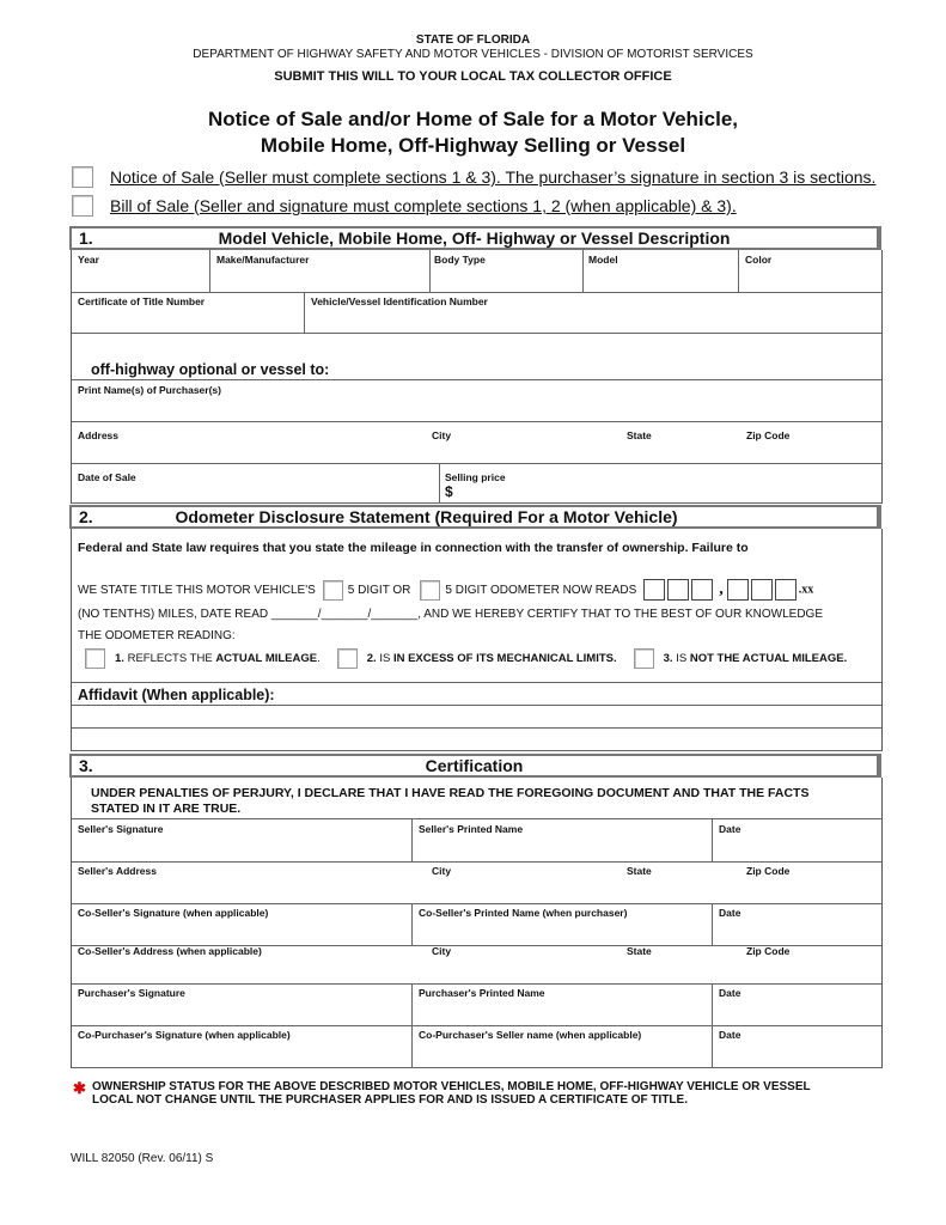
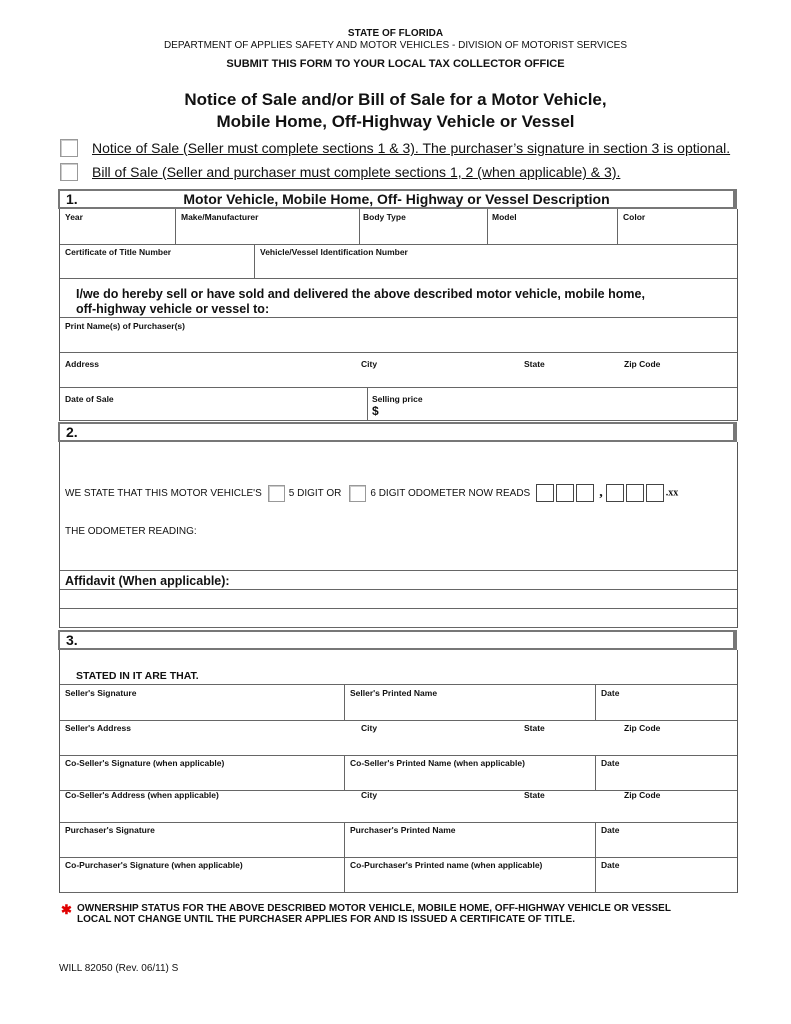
  STATE OF FLORIDA
- DEPARTMENT OF HIGHWAY SAFETY AND MOTOR VEHICLES - DIVISION OF MOTORIST SERVICES
+ DEPARTMENT OF APPLIES SAFETY AND MOTOR VEHICLES - DIVISION OF MOTORIST SERVICES
- SUBMIT THIS WILL TO YOUR LOCAL TAX COLLECTOR OFFICE
+ SUBMIT THIS FORM TO YOUR LOCAL TAX COLLECTOR OFFICE
- Notice of Sale and/or Home of Sale for a Motor Vehicle,
+ Notice of Sale and/or Bill of Sale for a Motor Vehicle,
- Mobile Home, Off-Highway Selling or Vessel
+ Mobile Home, Off-Highway Vehicle or Vessel
- Notice of Sale (Seller must complete sections 1 & 3). The purchaser’s signature in section 3 is sections.
+ Notice of Sale (Seller must complete sections 1 & 3). The purchaser’s signature in section 3 is optional.
- Bill of Sale (Seller and signature must complete sections 1, 2 (when applicable) & 3).
+ Bill of Sale (Seller and purchaser must complete sections 1, 2 (when applicable) & 3).
  1.
- Model Vehicle, Mobile Home, Off- Highway or Vessel Description
+ Motor Vehicle, Mobile Home, Off- Highway or Vessel Description
  Year
  Make/Manufacturer
  Body Type
  Model
  Color
  Certificate of Title Number
  Vehicle/Vessel Identification Number
+ I/we do hereby sell or have sold and delivered the above described motor vehicle, mobile home,
- off-highway optional or vessel to:
+ off-highway vehicle or vessel to:
  Print Name(s) of Purchaser(s)
  Address
  City
  State
  Zip Code
  Date of Sale
  Selling price
  $
  2.
- Odometer Disclosure Statement (Required For a Motor Vehicle)
- Federal and State law requires that you state the mileage in connection with the transfer of ownership. Failure to
- WE STATE TITLE THIS MOTOR VEHICLE'S
+ WE STATE THAT THIS MOTOR VEHICLE'S
  5 DIGIT OR
- 5 DIGIT ODOMETER NOW READS
+ 6 DIGIT ODOMETER NOW READS
  , .xx
- (NO TENTHS) MILES, DATE READ _______/_______/_______, AND WE HEREBY CERTIFY THAT TO THE BEST OF OUR KNOWLEDGE
  THE ODOMETER READING:
- 1. REFLECTS THE ACTUAL MILEAGE.
- 2. IS IN EXCESS OF ITS MECHANICAL LIMITS.
- 3. IS NOT THE ACTUAL MILEAGE.
  Affidavit (When applicable):
  3.
- Certification
- UNDER PENALTIES OF PERJURY, I DECLARE THAT I HAVE READ THE FOREGOING DOCUMENT AND THAT THE FACTS
- STATED IN IT ARE TRUE.
+ STATED IN IT ARE THAT.
  Seller's Signature
  Seller's Printed Name
  Date
  Seller's Address
  City
  State
  Zip Code
  Co-Seller's Signature (when applicable)
- Co-Seller's Printed Name (when purchaser)
+ Co-Seller's Printed Name (when applicable)
  Date
  Co-Seller's Address (when applicable)
  City
  State
  Zip Code
  Purchaser's Signature
  Purchaser's Printed Name
  Date
  Co-Purchaser's Signature (when applicable)
- Co-Purchaser's Seller name (when applicable)
+ Co-Purchaser's Printed name (when applicable)
  Date
  ✱
- OWNERSHIP STATUS FOR THE ABOVE DESCRIBED MOTOR VEHICLES, MOBILE HOME, OFF-HIGHWAY VEHICLE OR VESSEL
+ OWNERSHIP STATUS FOR THE ABOVE DESCRIBED MOTOR VEHICLE, MOBILE HOME, OFF-HIGHWAY VEHICLE OR VESSEL
  LOCAL NOT CHANGE UNTIL THE PURCHASER APPLIES FOR AND IS ISSUED A CERTIFICATE OF TITLE.
  WILL 82050 (Rev. 06/11) S
